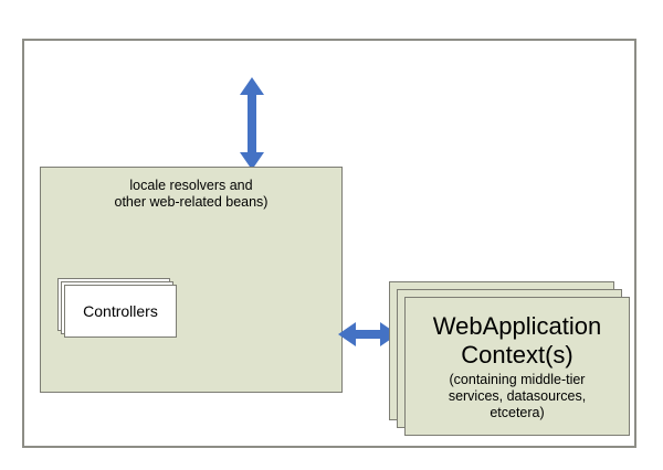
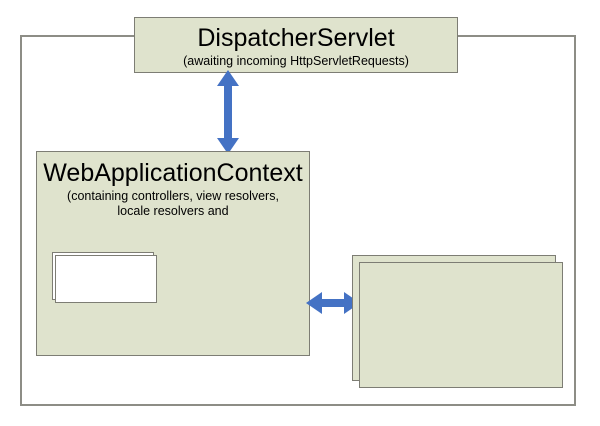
+ DispatcherServlet
+ (awaiting incoming HttpServletRequests)
+ WebApplicationContext
+ (containing controllers, view resolvers,
  locale resolvers and
- other web-related beans)
- Controllers
- WebApplication
- Context(s)
- (containing middle-tier
- services, datasources,
- etcetera)
